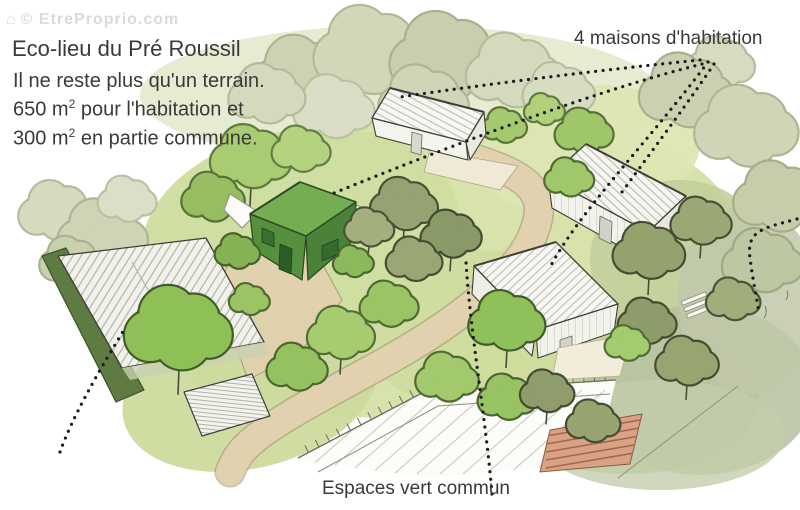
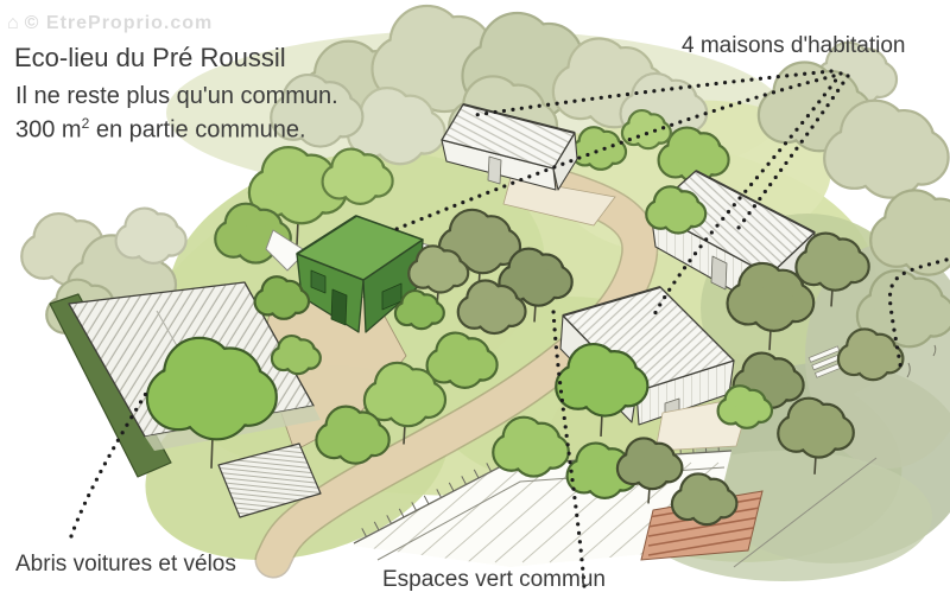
  ⌂ © EtreProprio.com
  Eco-lieu du Pré Roussil
- Il ne reste plus qu'un terrain.
+ Il ne reste plus qu'un commun.
- 650 m2 pour l'habitation et
  300 m2 en partie commune.
  4 maisons d'habitation
+ Abris voitures et vélos
  Espaces vert commun
